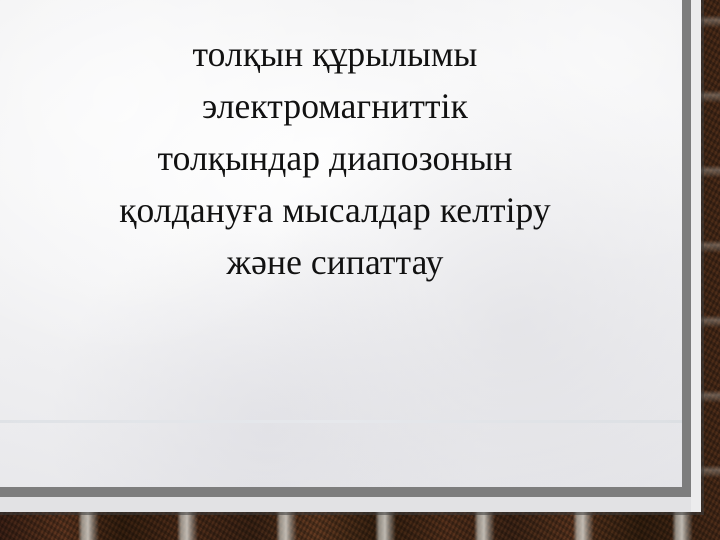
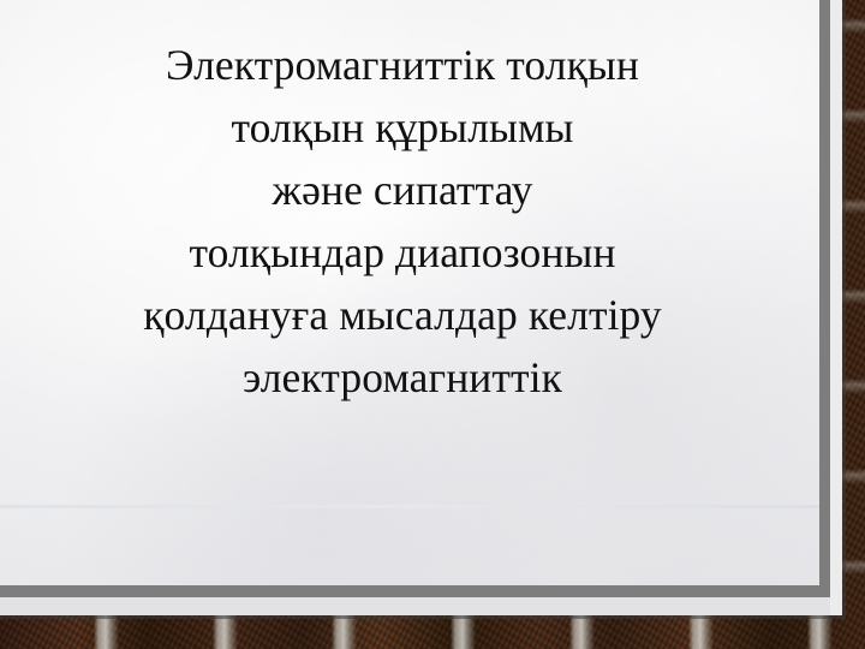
+ Электромагниттік толқын
  толқын құрылымы
- электромагниттік
+ және сипаттау
  толқындар диапозонын
  қолдануға мысалдар келтіру
- және сипаттау
+ электромагниттік
